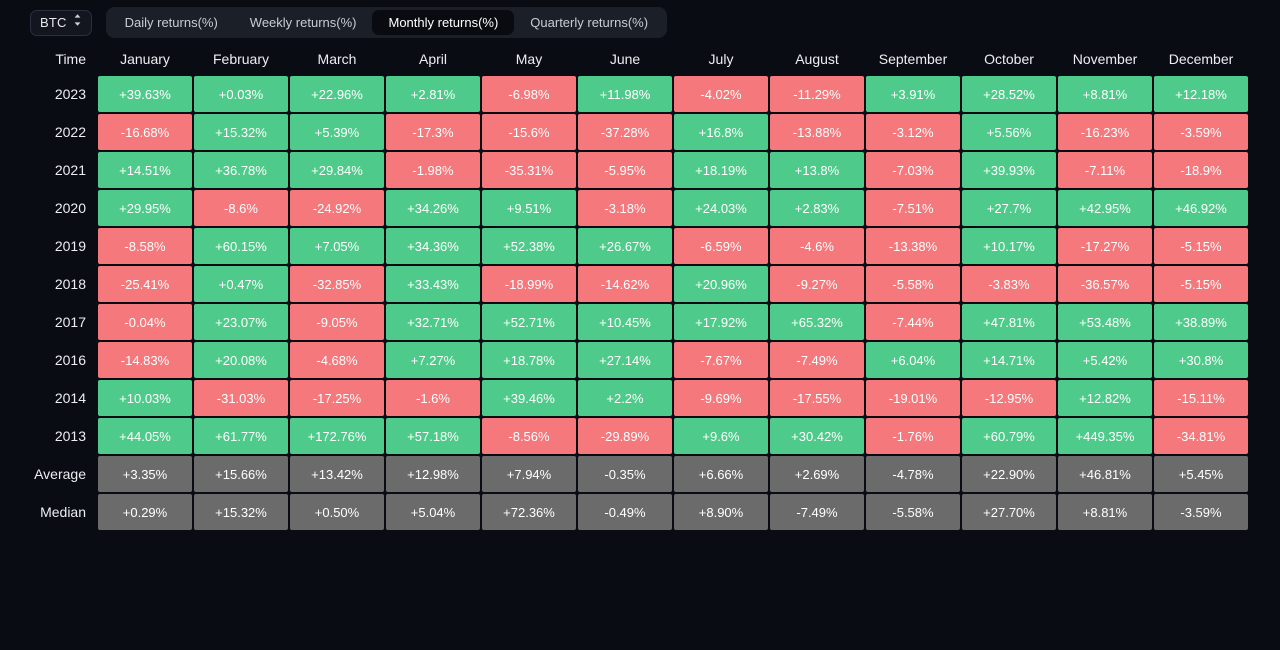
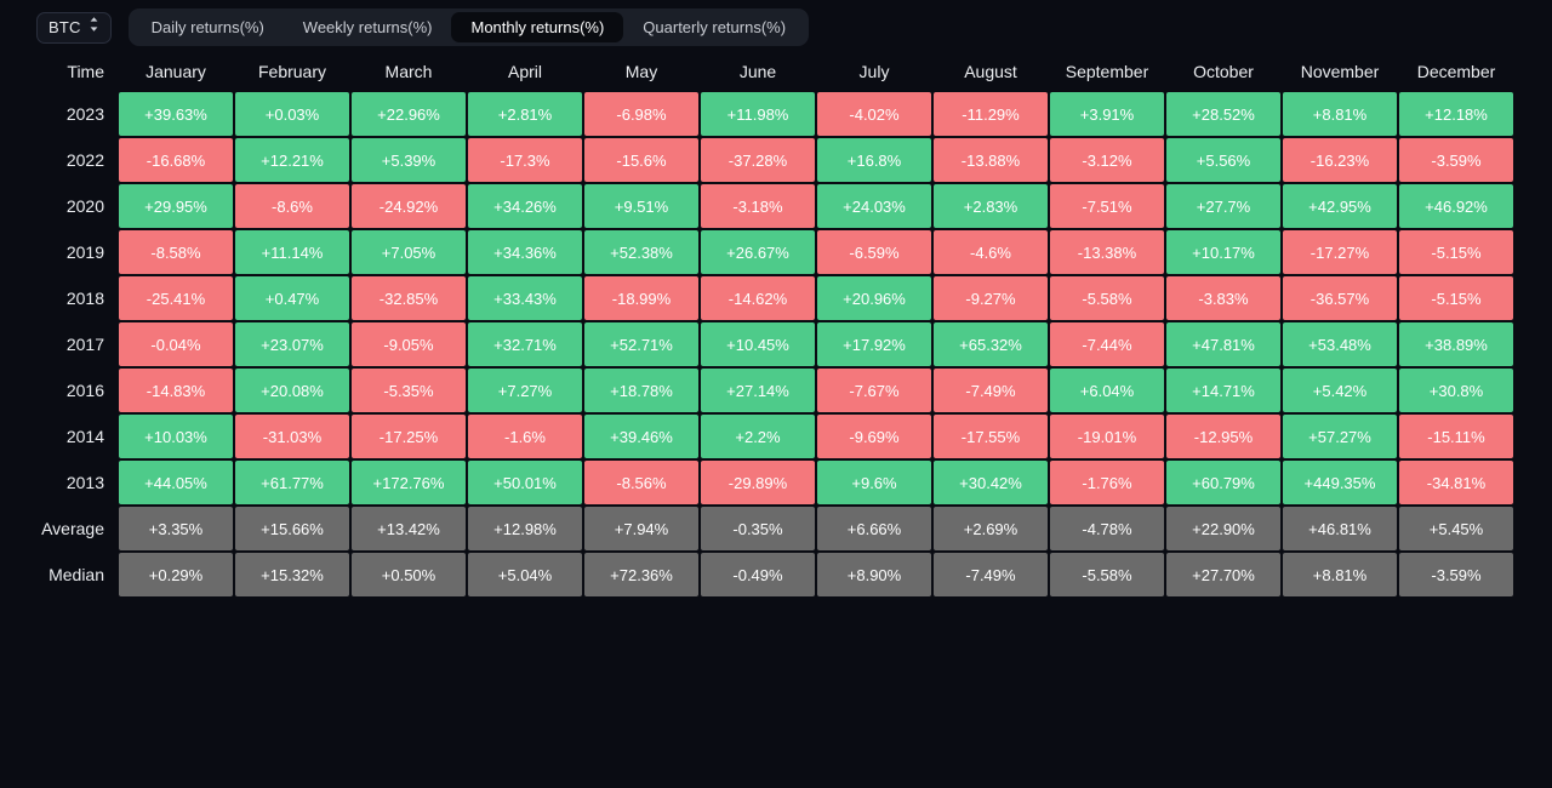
  BTC
  Daily returns(%)
  Weekly returns(%)
  Monthly returns(%)
  Quarterly returns(%)
  Time	January	February	March	April	May	June	July	August	September	October	November	December
  2023	+39.63%	+0.03%	+22.96%	+2.81%	-6.98%	+11.98%	-4.02%	-11.29%	+3.91%	+28.52%	+8.81%	+12.18%
- 2022	-16.68%	+15.32%	+5.39%	-17.3%	-15.6%	-37.28%	+16.8%	-13.88%	-3.12%	+5.56%	-16.23%	-3.59%
+ 2022	-16.68%	+12.21%	+5.39%	-17.3%	-15.6%	-37.28%	+16.8%	-13.88%	-3.12%	+5.56%	-16.23%	-3.59%
- 2021	+14.51%	+36.78%	+29.84%	-1.98%	-35.31%	-5.95%	+18.19%	+13.8%	-7.03%	+39.93%	-7.11%	-18.9%
  2020	+29.95%	-8.6%	-24.92%	+34.26%	+9.51%	-3.18%	+24.03%	+2.83%	-7.51%	+27.7%	+42.95%	+46.92%
- 2019	-8.58%	+60.15%	+7.05%	+34.36%	+52.38%	+26.67%	-6.59%	-4.6%	-13.38%	+10.17%	-17.27%	-5.15%
+ 2019	-8.58%	+11.14%	+7.05%	+34.36%	+52.38%	+26.67%	-6.59%	-4.6%	-13.38%	+10.17%	-17.27%	-5.15%
  2018	-25.41%	+0.47%	-32.85%	+33.43%	-18.99%	-14.62%	+20.96%	-9.27%	-5.58%	-3.83%	-36.57%	-5.15%
  2017	-0.04%	+23.07%	-9.05%	+32.71%	+52.71%	+10.45%	+17.92%	+65.32%	-7.44%	+47.81%	+53.48%	+38.89%
- 2016	-14.83%	+20.08%	-4.68%	+7.27%	+18.78%	+27.14%	-7.67%	-7.49%	+6.04%	+14.71%	+5.42%	+30.8%
+ 2016	-14.83%	+20.08%	-5.35%	+7.27%	+18.78%	+27.14%	-7.67%	-7.49%	+6.04%	+14.71%	+5.42%	+30.8%
- 2014	+10.03%	-31.03%	-17.25%	-1.6%	+39.46%	+2.2%	-9.69%	-17.55%	-19.01%	-12.95%	+12.82%	-15.11%
+ 2014	+10.03%	-31.03%	-17.25%	-1.6%	+39.46%	+2.2%	-9.69%	-17.55%	-19.01%	-12.95%	+57.27%	-15.11%
- 2013	+44.05%	+61.77%	+172.76%	+57.18%	-8.56%	-29.89%	+9.6%	+30.42%	-1.76%	+60.79%	+449.35%	-34.81%
+ 2013	+44.05%	+61.77%	+172.76%	+50.01%	-8.56%	-29.89%	+9.6%	+30.42%	-1.76%	+60.79%	+449.35%	-34.81%
  Average	+3.35%	+15.66%	+13.42%	+12.98%	+7.94%	-0.35%	+6.66%	+2.69%	-4.78%	+22.90%	+46.81%	+5.45%
  Median	+0.29%	+15.32%	+0.50%	+5.04%	+72.36%	-0.49%	+8.90%	-7.49%	-5.58%	+27.70%	+8.81%	-3.59%
